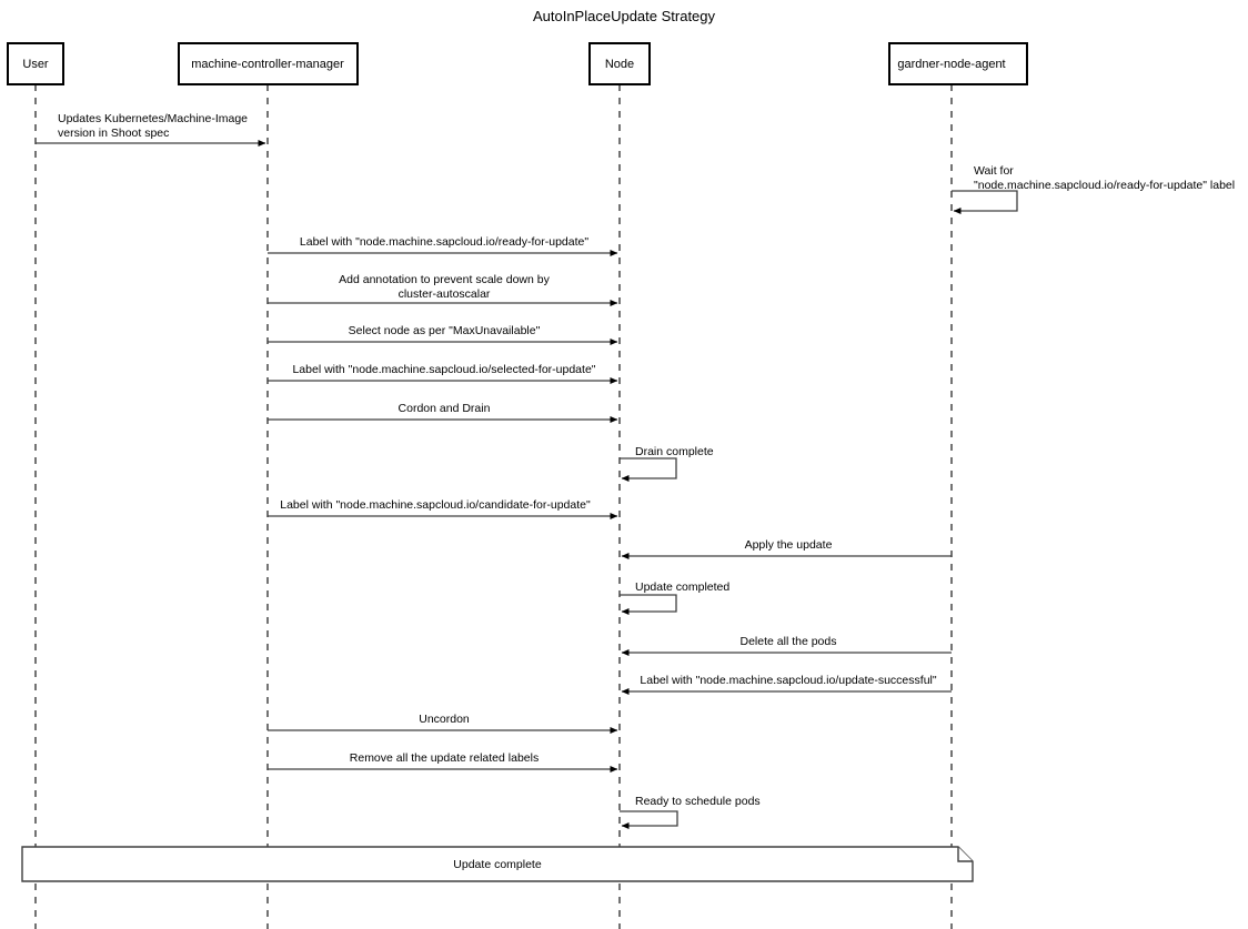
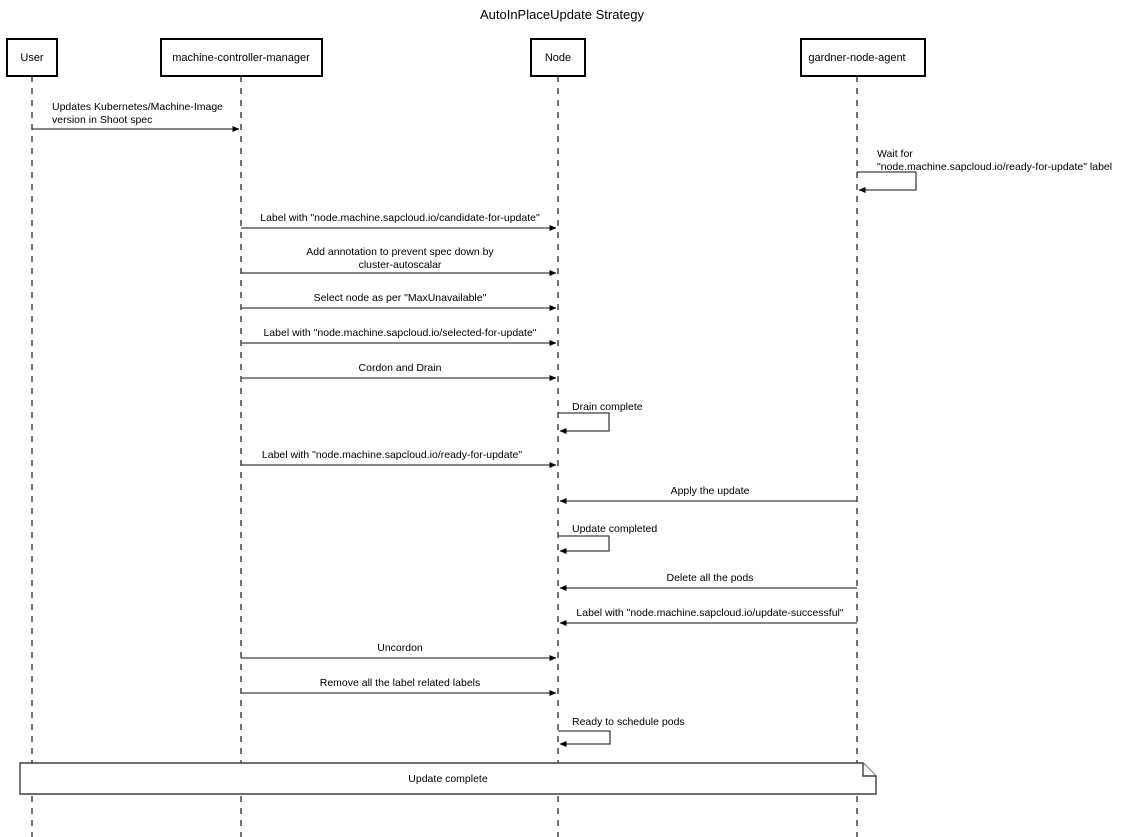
  AutoInPlaceUpdate Strategy
  User
  machine-controller-manager
  Node
  gardner-node-agent
  Updates Kubernetes/Machine-Image
  version in Shoot spec
- Label with "node.machine.sapcloud.io/ready-for-update"
+ Label with "node.machine.sapcloud.io/candidate-for-update"
- Add annotation to prevent scale down by
+ Add annotation to prevent spec down by
  cluster-autoscalar
  Select node as per "MaxUnavailable"
  Label with "node.machine.sapcloud.io/selected-for-update"
  Cordon and Drain
- Label with "node.machine.sapcloud.io/candidate-for-update"
+ Label with "node.machine.sapcloud.io/ready-for-update"
  Apply the update
  Delete all the pods
  Label with "node.machine.sapcloud.io/update-successful"
  Uncordon
- Remove all the update related labels
+ Remove all the label related labels
  Wait for
  "node.machine.sapcloud.io/ready-for-update" label
  Drain complete
  Update completed
  Ready to schedule pods
  Update complete
